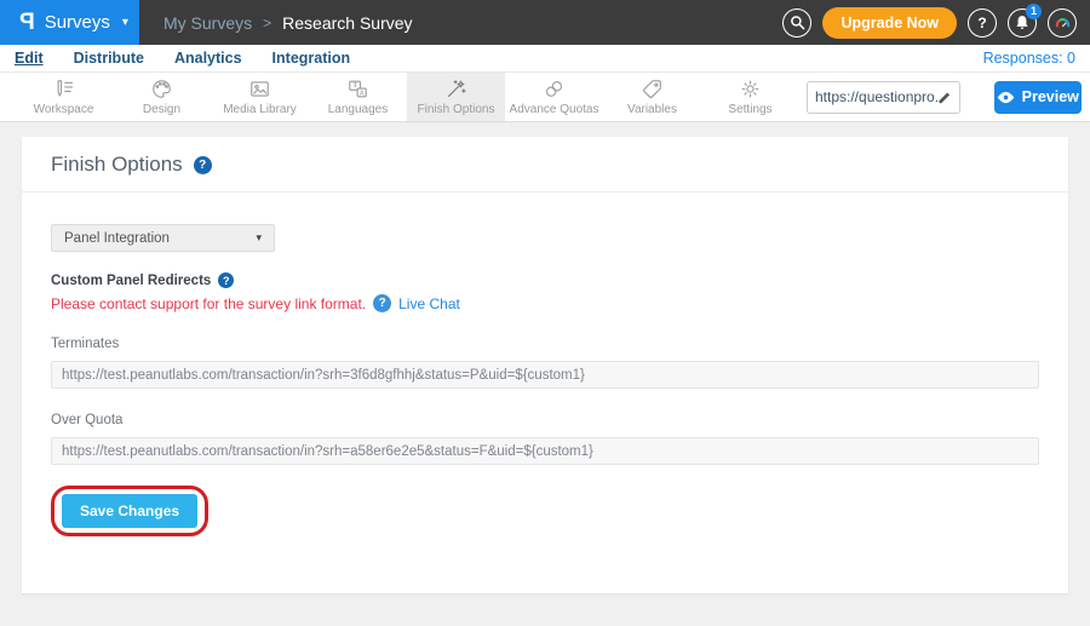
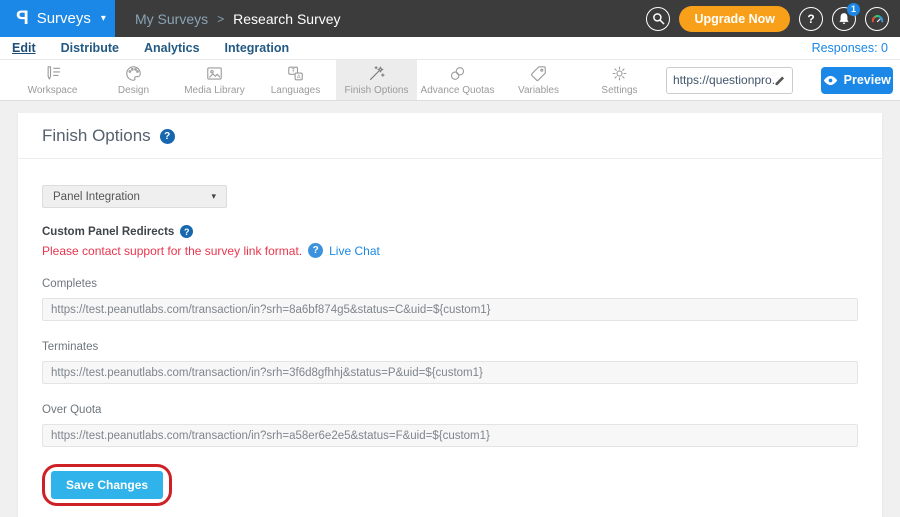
  Surveys
  ▾
  My Surveys
  >
  Research Survey
  Upgrade Now
  ?
  1
  Edit
  Distribute
  Analytics
  Integration
  Responses: 0
  Workspace
  Design
  Media Library
  Languages
  Finish Options
  Advance Quotas
  Variables
  Settings
  https://questionpro.
  Preview
  Finish Options
  ?
  Panel Integration
  ▾
  Custom Panel Redirects
  ?
  Please contact support for the survey link format.
  ?
  Live Chat
+ Completes
+ https://test.peanutlabs.com/transaction/in?srh=8a6bf874g5&status=C&uid=${custom1}
  Terminates
  https://test.peanutlabs.com/transaction/in?srh=3f6d8gfhhj&status=P&uid=${custom1}
  Over Quota
  https://test.peanutlabs.com/transaction/in?srh=a58er6e2e5&status=F&uid=${custom1}
  Save Changes
